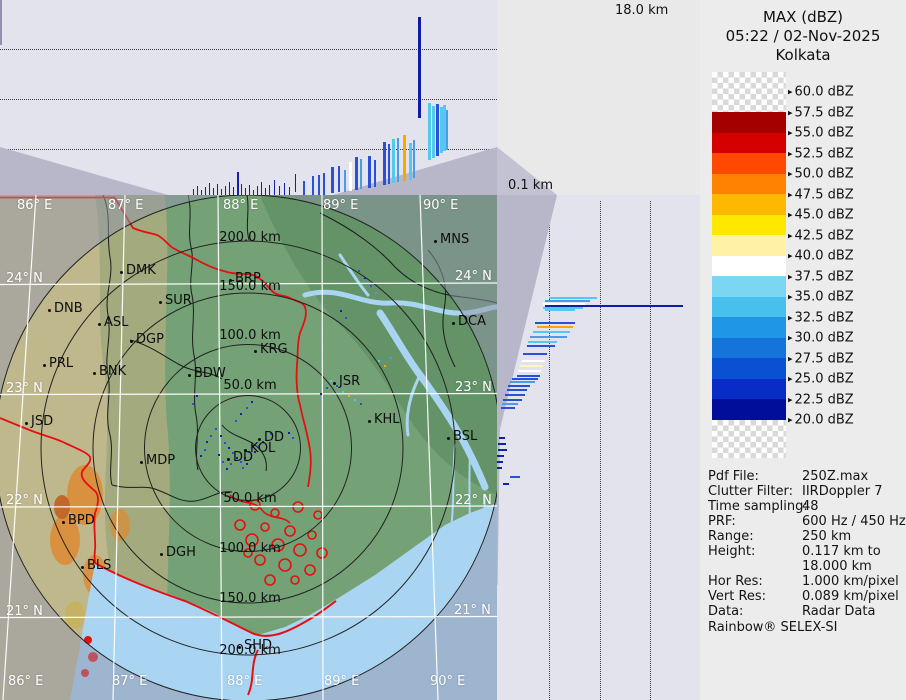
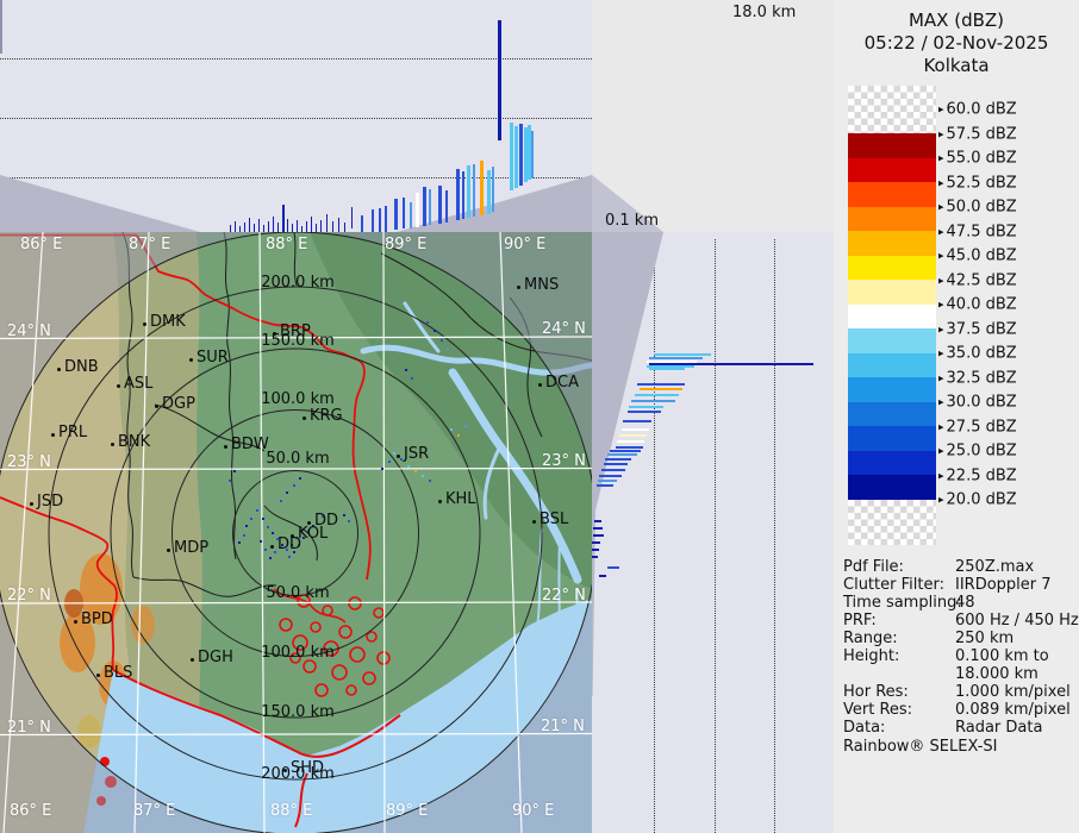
  18.0 km
  0.1 km
  DMK
  BRP
  SUR
  DNB
  ASL
  DGP
  KRG
  PRL
  BNK
  BDW
  JSR
  KHL
  JSD
  BSL
  DCA
  MNS
  DD
  KOL
  DD
  MDP
  BPD
  DGH
  BLS
  SHD
  200.0 km
  150.0 km
  100.0 km
  50.0 km
  50.0 km
  100.0 km
  150.0 km
  200.0 km
  24° N
  23° N
  22° N
  21° N
  24° N
  23° N
  22° N
  21° N
  86° E
  87° E
  88° E
  89° E
  90° E
  86° E
  87° E
  88° E
  89° E
  90° E
  MAX (dBZ)
  05:22 / 02-Nov-2025
  Kolkata
  ▸ 60.0 dBZ
  ▸ 57.5 dBZ
  ▸ 55.0 dBZ
  ▸ 52.5 dBZ
  ▸ 50.0 dBZ
  ▸ 47.5 dBZ
  ▸ 45.0 dBZ
  ▸ 42.5 dBZ
  ▸ 40.0 dBZ
  ▸ 37.5 dBZ
  ▸ 35.0 dBZ
  ▸ 32.5 dBZ
  ▸ 30.0 dBZ
  ▸ 27.5 dBZ
  ▸ 25.0 dBZ
  ▸ 22.5 dBZ
  ▸ 20.0 dBZ
  Pdf File:
  250Z.max
  Clutter Filter:
  IIRDoppler 7
  Time sampling:
  48
  PRF:
  600 Hz / 450 Hz
  Range:
  250 km
  Height:
- 0.117 km to
+ 0.100 km to
  18.000 km
  Hor Res:
  1.000 km/pixel
  Vert Res:
  0.089 km/pixel
  Data:
  Radar Data
  Rainbow® SELEX-SI
